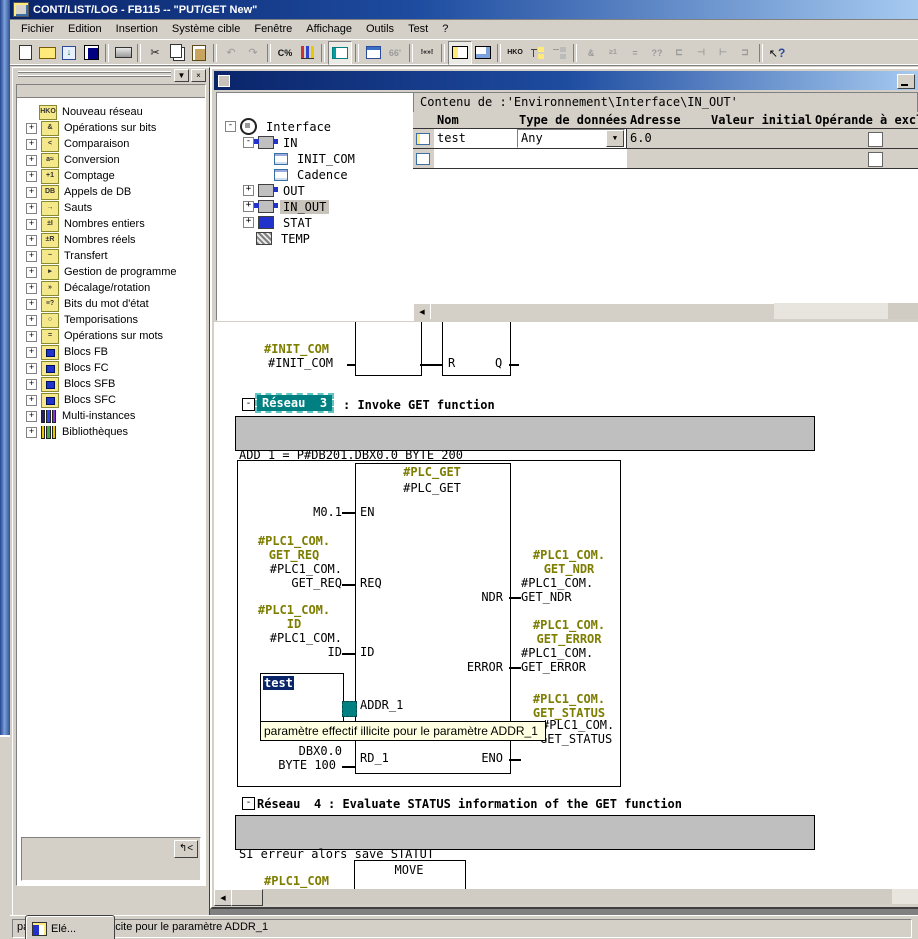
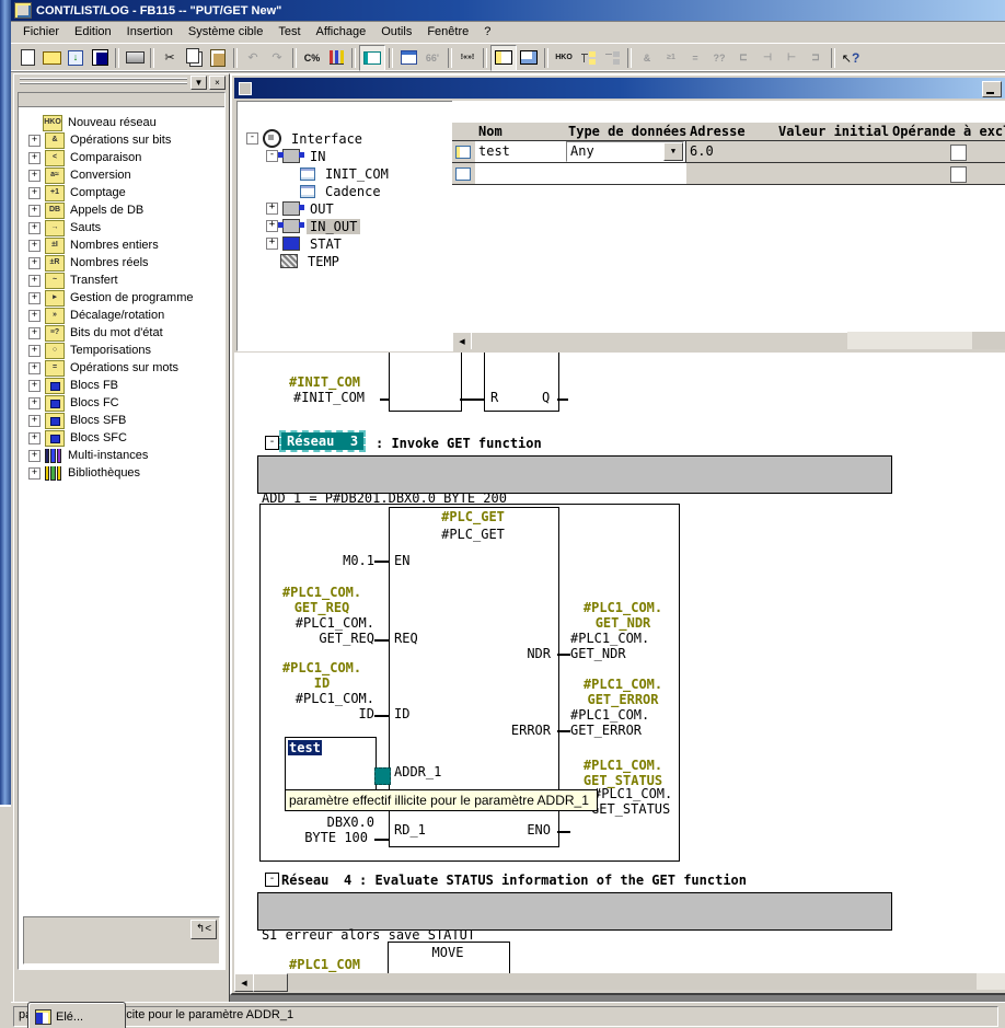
  CONT/LIST/LOG - FB115 -- "PUT/GET New"
  Fichier
  Edition
  Insertion
  Système cible
- Fenêtre
+ Test
  Affichage
  Outils
- Test
+ Fenêtre
  ?
  ↓
  ✂
  ↶
  ↷
  C%
  66'
  &
  =
  ??
  ⊏
  ⊣
  ⊢
  ⊐
  ↖?
  ▼
  ×
  Nouveau réseau
  +
  Opérations sur bits
  +
  Comparaison
  +
  Conversion
  +
  Comptage
  +
  Appels de DB
  +
  Sauts
  +
  Nombres entiers
  +
  Nombres réels
  +
  Transfert
  +
  Gestion de programme
  +
  Décalage/rotation
  +
  Bits du mot d'état
  +
  Temporisations
  +
  Opérations sur mots
  +
  Blocs FB
  +
  Blocs FC
  +
  Blocs SFB
  +
  Blocs SFC
  +
  Multi-instances
  +
  Bibliothèques
  ↰<
  Elé...
  -
  Interface
  -
  IN
  INIT_COM
  Cadence
  +
  OUT
  +
  IN_OUT
  +
  STAT
  TEMP
- Contenu de :'Environnement\Interface\IN_OUT'
  Nom
  Type de données
  Adresse
  Valeur initial
  Opérande à exc
  test
  Any
  ▼
  6.0
  #INIT_COM
  #INIT_COM
  R
  Q
  -
  Réseau 3
  : Invoke GET function
  ADD_1 = P#DB201.DBX0.0 BYTE 200
  #PLC_GET
  #PLC_GET
  M0.1
  EN
  #PLC1_COM.
  GET_REQ
  #PLC1_COM.
  GET_REQ
  REQ
  #PLC1_COM.
  ID
  #PLC1_COM.
  ID
  ID
  test
  ADDR_1
  paramètre effectif illicite pour le paramètre ADDR_1
  DBX0.0
  BYTE 100
  RD_1
  #PLC1_COM.
  GET_NDR
  #PLC1_COM.
  GET_NDR
  NDR
  #PLC1_COM.
  GET_ERROR
  #PLC1_COM.
  GET_ERROR
  ERROR
  #PLC1_COM.
  GET_STATUS
  PLC1_COM.
  ET_STATUS
  ENO
  -
  Réseau
  4
  : Evaluate STATUS information of the GET function
  SI erreur alors save STATUT
  MOVE
  #PLC1_COM
